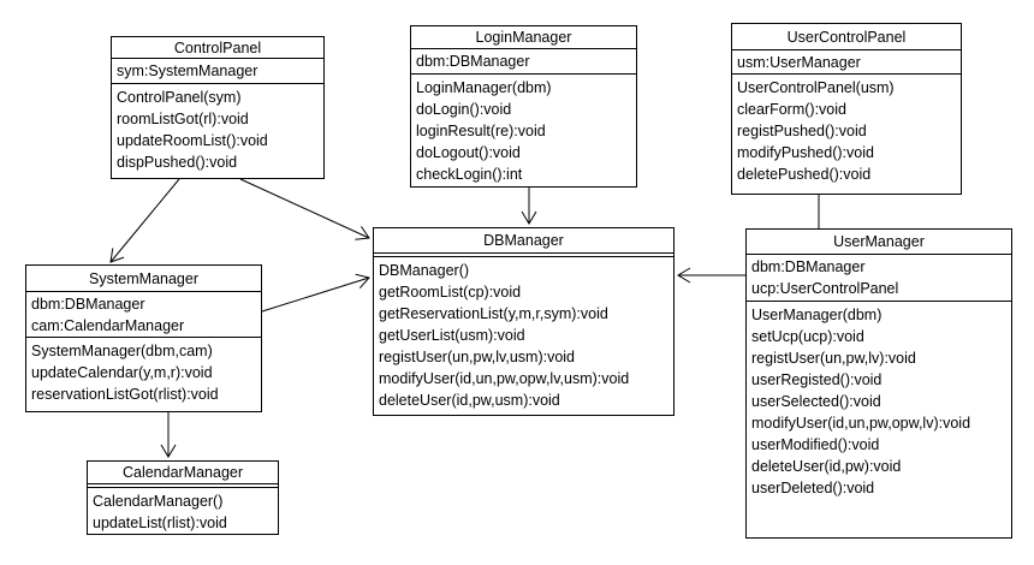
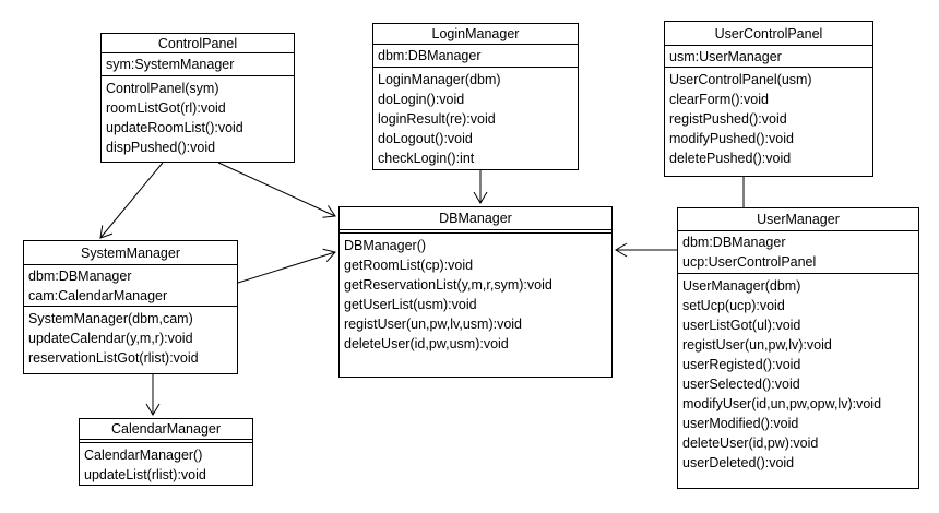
  ControlPanel
  sym:SystemManager
  ControlPanel(sym)
  roomListGot(rl):void
  updateRoomList():void
  dispPushed():void
  LoginManager
  dbm:DBManager
  LoginManager(dbm)
  doLogin():void
  loginResult(re):void
  doLogout():void
  checkLogin():int
  UserControlPanel
  usm:UserManager
  UserControlPanel(usm)
  clearForm():void
  registPushed():void
  modifyPushed():void
  deletePushed():void
  DBManager
  DBManager()
  getRoomList(cp):void
  getReservationList(y,m,r,sym):void
  getUserList(usm):void
  registUser(un,pw,lv,usm):void
- modifyUser(id,un,pw,opw,lv,usm):void
  deleteUser(id,pw,usm):void
  UserManager
  dbm:DBManager
  ucp:UserControlPanel
  UserManager(dbm)
  setUcp(ucp):void
+ userListGot(ul):void
  registUser(un,pw,lv):void
  userRegisted():void
  userSelected():void
  modifyUser(id,un,pw,opw,lv):void
  userModified():void
  deleteUser(id,pw):void
  userDeleted():void
  SystemManager
  dbm:DBManager
  cam:CalendarManager
  SystemManager(dbm,cam)
  updateCalendar(y,m,r):void
  reservationListGot(rlist):void
  CalendarManager
  CalendarManager()
  updateList(rlist):void
